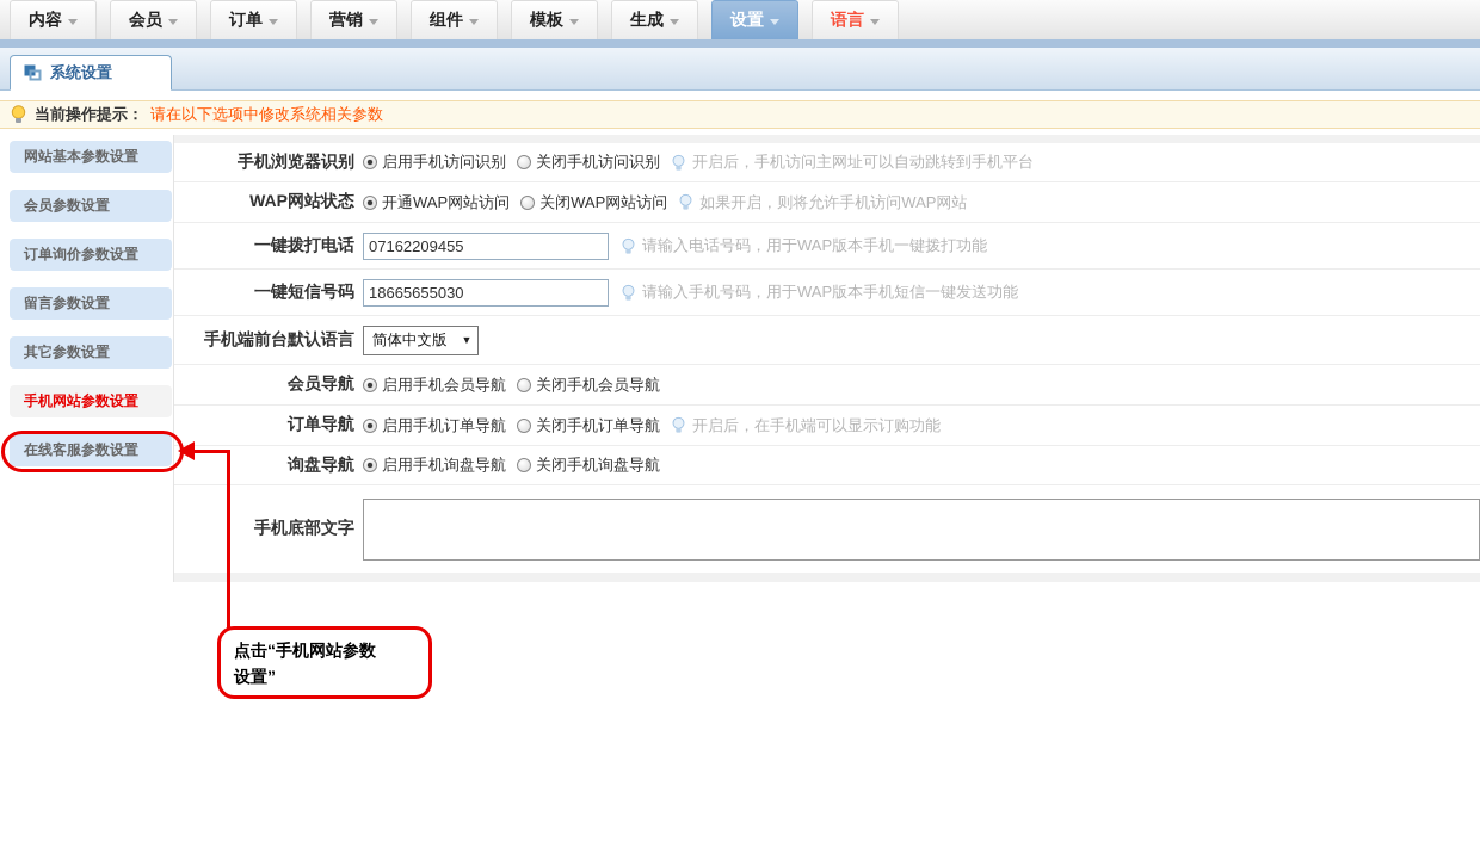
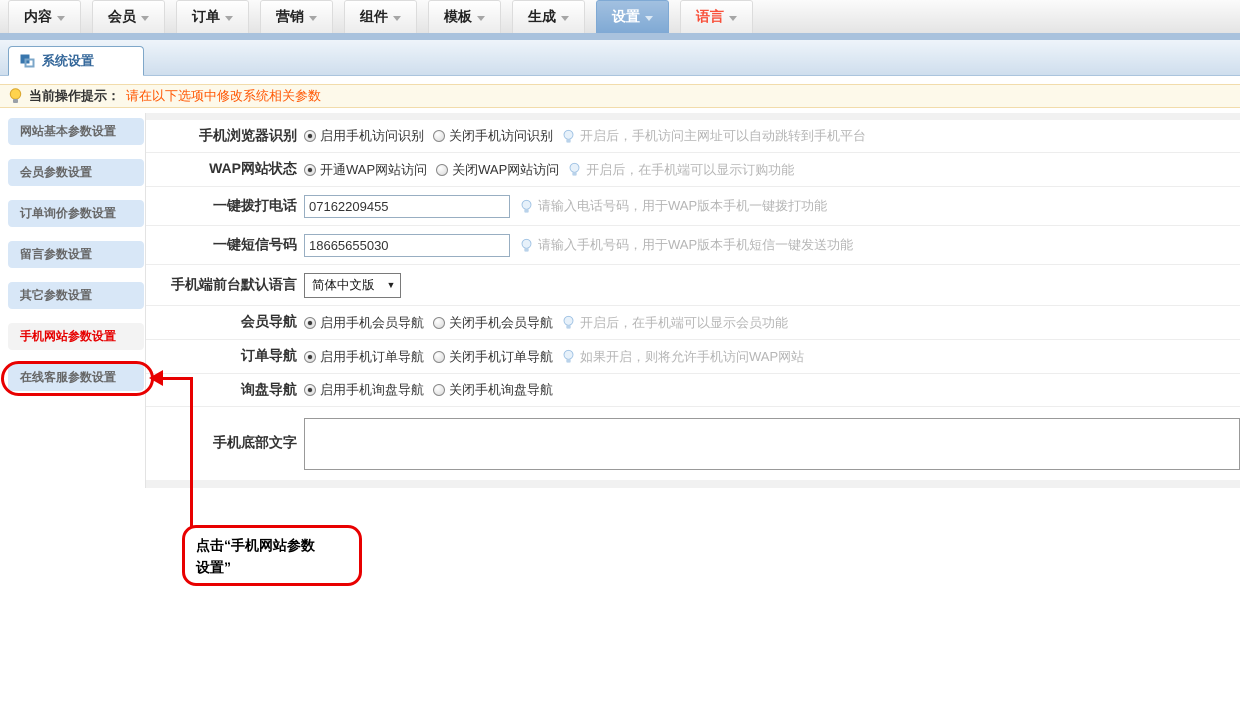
  内容
  会员
  订单
  营销
  组件
  模板
  生成
  设置
  语言
  系统设置
  当前操作提示：
  请在以下选项中修改系统相关参数
  网站基本参数设置
  会员参数设置
  订单询价参数设置
  留言参数设置
  其它参数设置
  手机网站参数设置
  在线客服参数设置
  手机浏览器识别
  启用手机访问识别
  关闭手机访问识别
  开启后，手机访问主网址可以自动跳转到手机平台
  WAP网站状态
  开通WAP网站访问
  关闭WAP网站访问
- 如果开启，则将允许手机访问WAP网站
+ 开启后，在手机端可以显示订购功能
  一键拨打电话
  07162209455
  请输入电话号码，用于WAP版本手机一键拨打功能
  一键短信号码
  18665655030
  请输入手机号码，用于WAP版本手机短信一键发送功能
  手机端前台默认语言
  简体中文版
  ▼
  会员导航
  启用手机会员导航
  关闭手机会员导航
+ 开启后，在手机端可以显示会员功能
  订单导航
  启用手机订单导航
  关闭手机订单导航
- 开启后，在手机端可以显示订购功能
+ 如果开启，则将允许手机访问WAP网站
  询盘导航
  启用手机询盘导航
  关闭手机询盘导航
  手机底部文字
  点击“手机网站参数
  设置”
